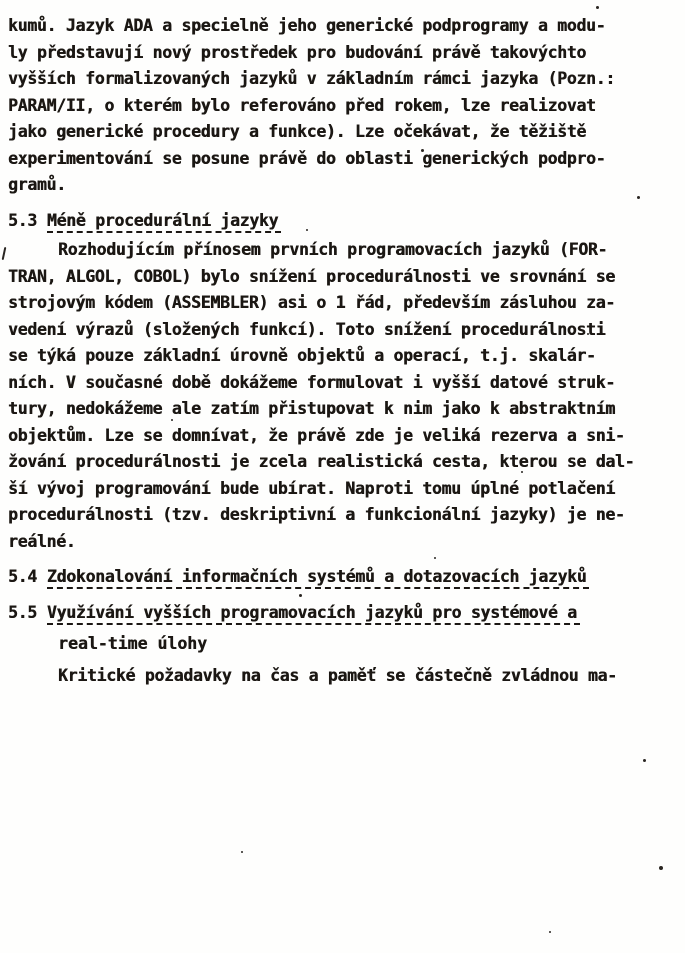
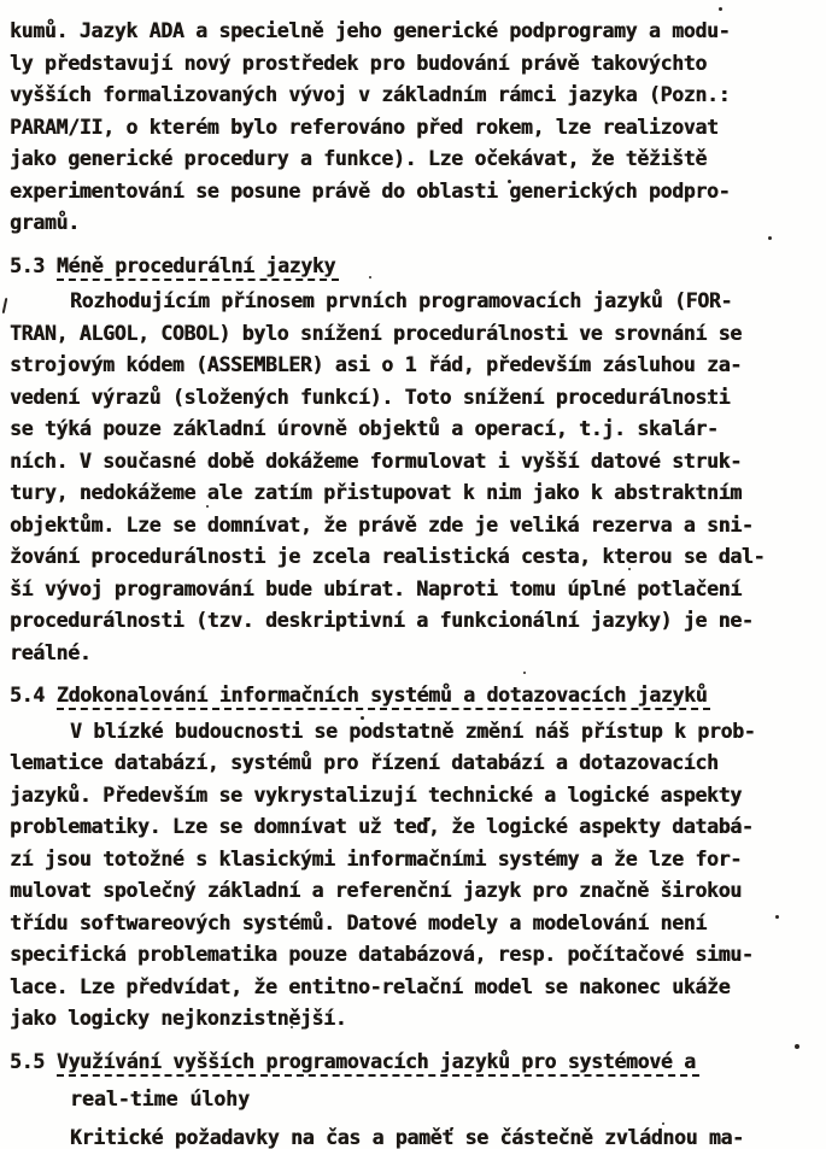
  kumů. Jazyk ADA a specielně jeho generické podprogramy a modu-
  ly představují nový prostředek pro budování právě takovýchto
- vyšších formalizovaných jazyků v základním rámci jazyka (Pozn.:
+ vyšších formalizovaných vývoj v základním rámci jazyka (Pozn.:
  PARAM/II, o kterém bylo referováno před rokem, lze realizovat
  jako generické procedury a funkce). Lze očekávat, že těžiště
  experimentování se posune právě do oblasti generických podpro-
  gramů.
  5.3 Méně procedurální jazyky
  Rozhodujícím přínosem prvních programovacích jazyků (FOR-
  TRAN, ALGOL, COBOL) bylo snížení procedurálnosti ve srovnání se
  strojovým kódem (ASSEMBLER) asi o 1 řád, především zásluhou za-
  vedení výrazů (složených funkcí). Toto snížení procedurálnosti
  se týká pouze základní úrovně objektů a operací, t.j. skalár-
  ních. V současné době dokážeme formulovat i vyšší datové struk-
  tury, nedokážeme ale zatím přistupovat k nim jako k abstraktním
  objektům. Lze se domnívat, že právě zde je veliká rezerva a sni-
  žování procedurálnosti je zcela realistická cesta, kterou se dal-
  ší vývoj programování bude ubírat. Naproti tomu úplné potlačení
  procedurálnosti (tzv. deskriptivní a funkcionální jazyky) je ne-
  reálné.
  5.4 Zdokonalování informačních systémů a dotazovacích jazyků
+ V blízké budoucnosti se podstatně změní náš přístup k prob-
+ lematice databází, systémů pro řízení databází a dotazovacích
+ jazyků. Především se vykrystalizují technické a logické aspekty
+ problematiky. Lze se domnívat už teď, že logické aspekty databá-
+ zí jsou totožné s klasickými informačními systémy a že lze for-
+ mulovat společný základní a referenční jazyk pro značně širokou
+ třídu softwareových systémů. Datové modely a modelování není
+ specifická problematika pouze databázová, resp. počítačové simu-
+ lace. Lze předvídat, že entitno-relační model se nakonec ukáže
+ jako logicky nejkonzistnější.
  5.5 Využívání vyšších programovacích jazyků pro systémové a
  real-time úlohy
  Kritické požadavky na čas a paměť se částečně zvládnou ma-
